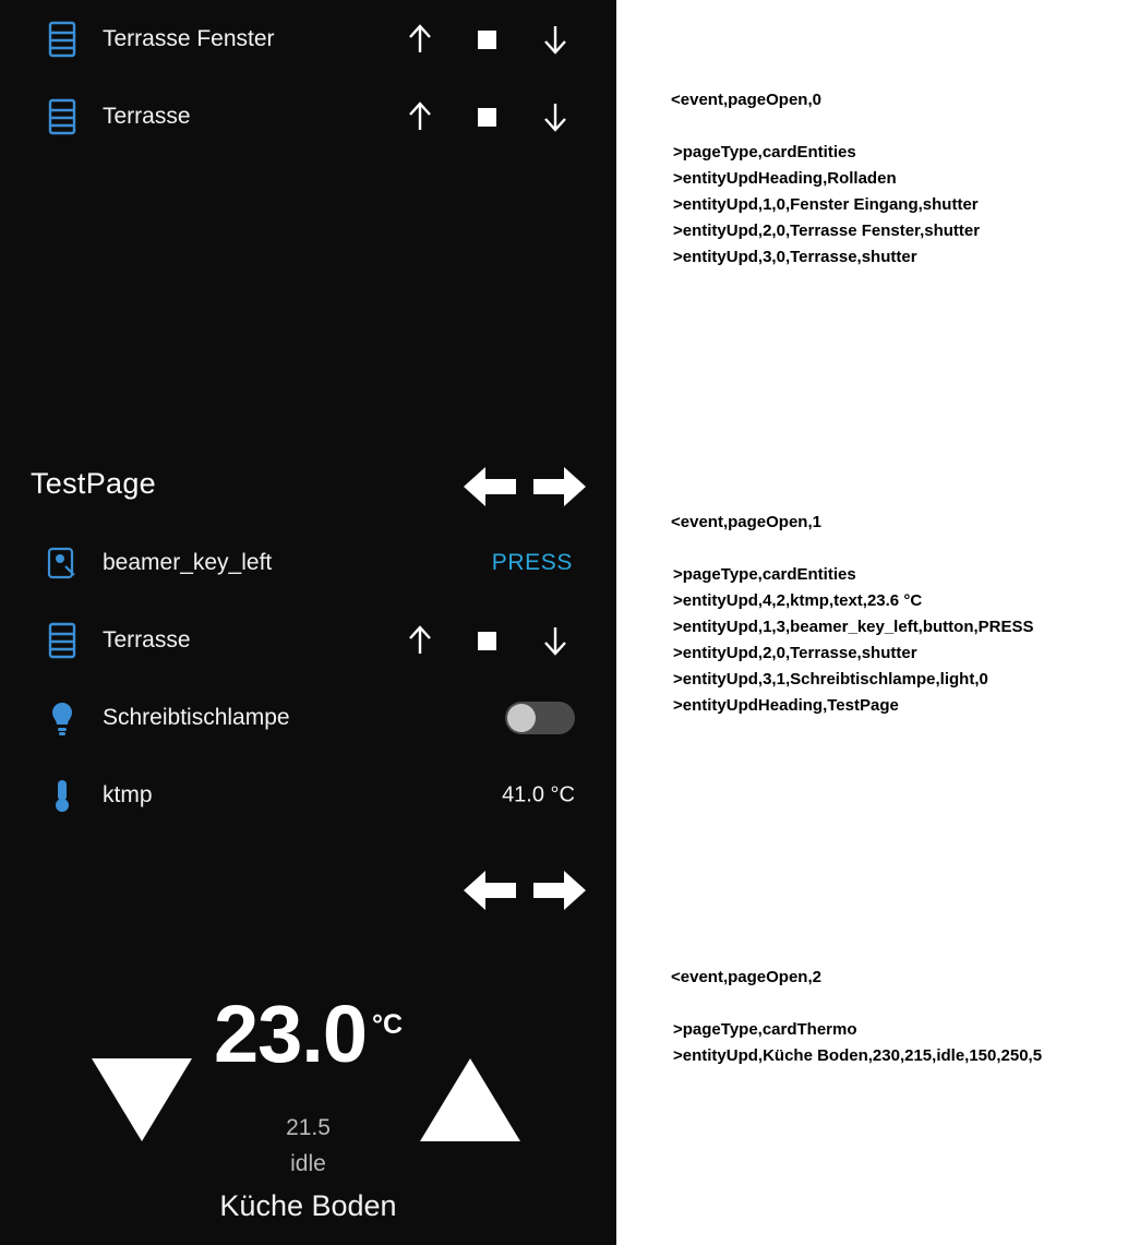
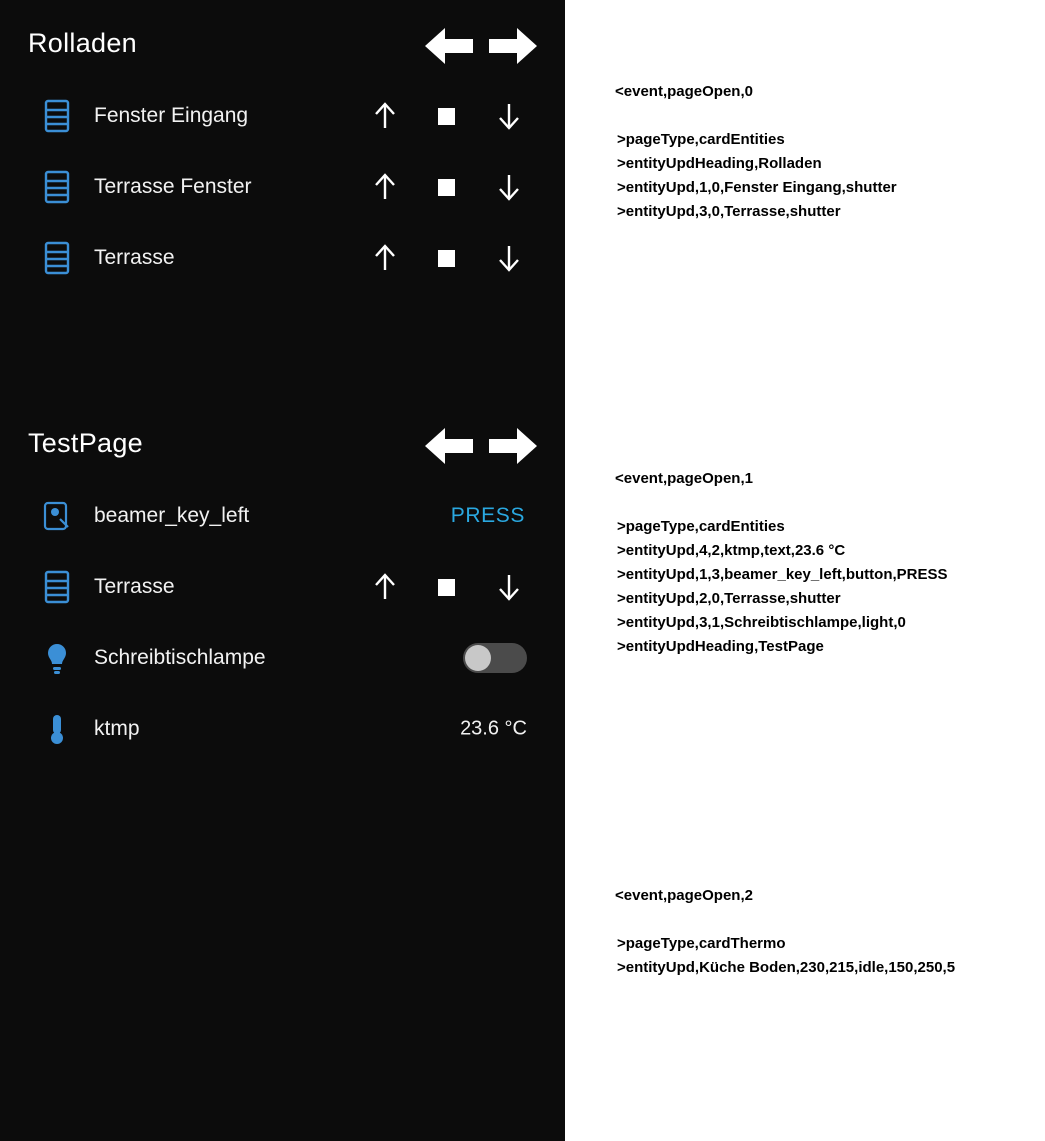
+ Rolladen
+ Fenster Eingang
  Terrasse Fenster
  Terrasse
  TestPage
  beamer_key_left
  PRESS
  Terrasse
  Schreibtischlampe
  ktmp
- 41.0 °C
+ 23.6 °C
- 23.0 °C
- 21.5
- idle
- Küche Boden
  <event,pageOpen,0
  >pageType,cardEntities
  >entityUpdHeading,Rolladen
  >entityUpd,1,0,Fenster Eingang,shutter
- >entityUpd,2,0,Terrasse Fenster,shutter
  >entityUpd,3,0,Terrasse,shutter
  <event,pageOpen,1
  >pageType,cardEntities
  >entityUpd,4,2,ktmp,text,23.6 °C
  >entityUpd,1,3,beamer_key_left,button,PRESS
  >entityUpd,2,0,Terrasse,shutter
  >entityUpd,3,1,Schreibtischlampe,light,0
  >entityUpdHeading,TestPage
  <event,pageOpen,2
  >pageType,cardThermo
  >entityUpd,Küche Boden,230,215,idle,150,250,5
